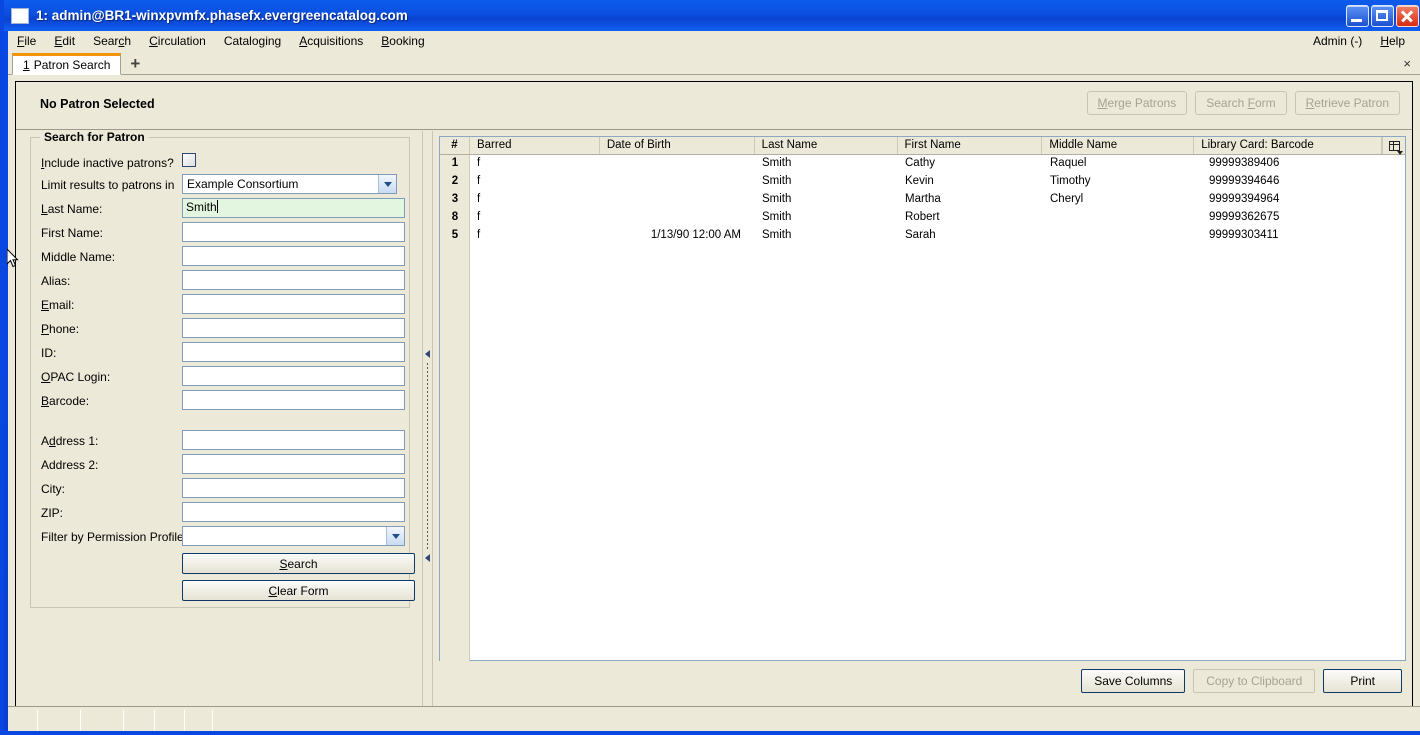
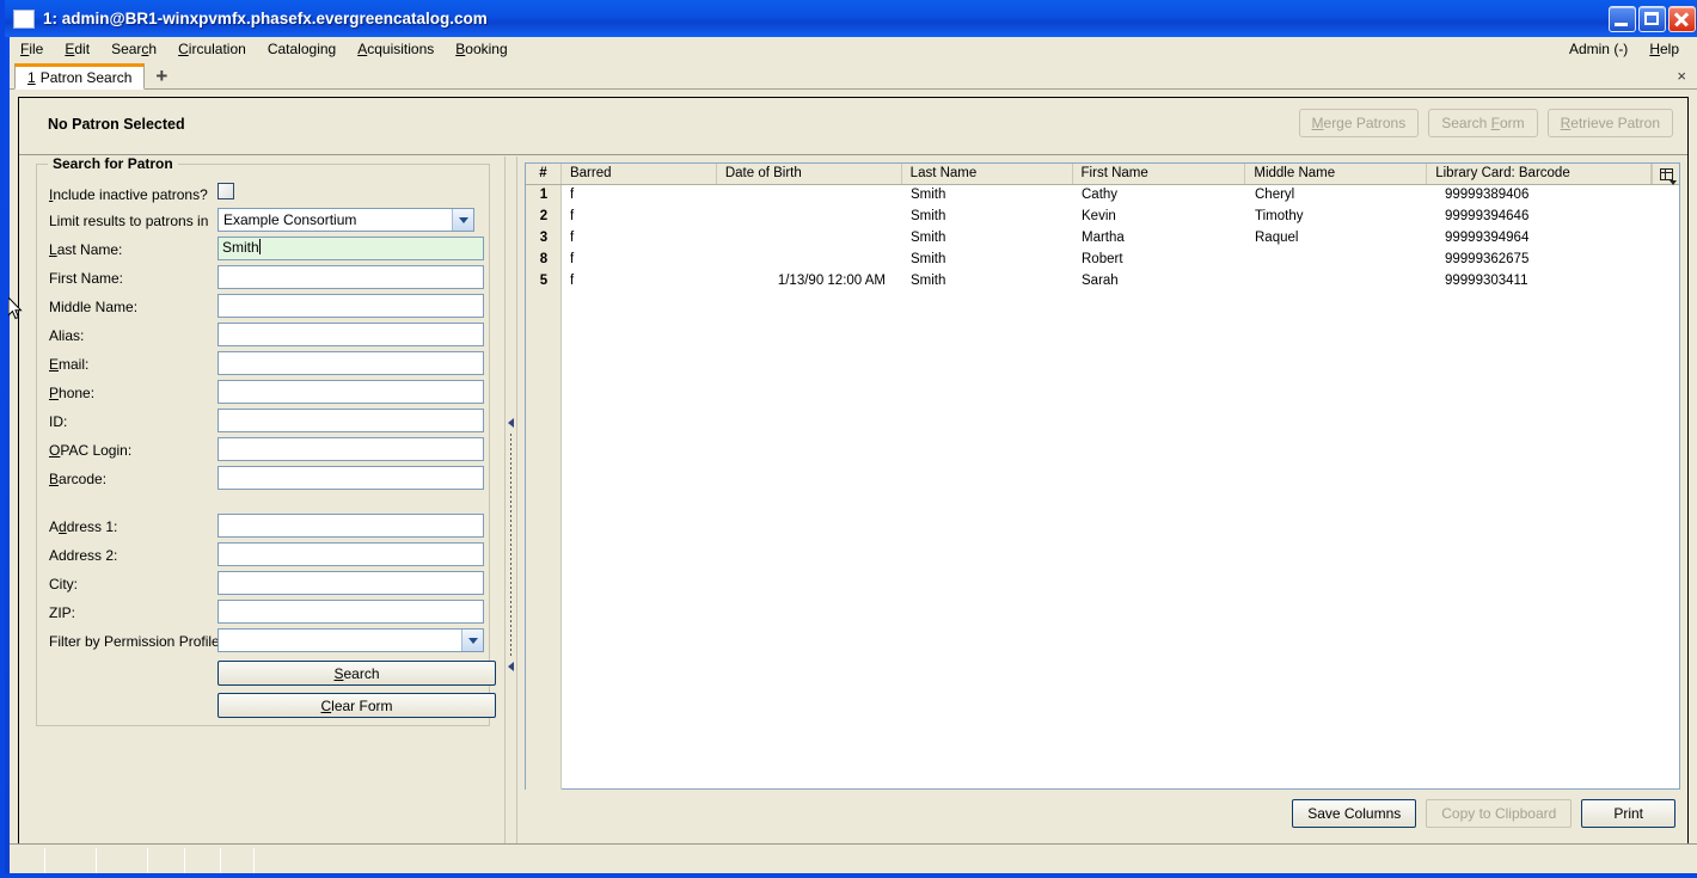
  1: admin@BR1-winxpvmfx.phasefx.evergreencatalog.com
  File
  Edit
  Search
  Circulation
  Cataloging
  Acquisitions
  Booking
  Admin (-)
  Help
  1
  Patron Search
  +
  ×
  No Patron Selected
  Merge Patrons
  Search Form
  Retrieve Patron
  Search for Patron
  Include inactive patrons?
  Limit results to patrons in
  Example Consortium
  Last Name:
  Smith
  First Name:
  Middle Name:
  Alias:
  Email:
  Phone:
  ID:
  OPAC Login:
  Barcode:
  Address 1:
  Address 2:
  City:
  ZIP:
  Filter by Permission Profile
  Search
  Clear Form
  #
  Barred
  Date of Birth
  Last Name
  First Name
  Middle Name
  Library Card: Barcode
  1
  f
  Smith
  Cathy
- Raquel
+ Cheryl
  99999389406
  2
  f
  Smith
  Kevin
  Timothy
  99999394646
  3
  f
  Smith
  Martha
- Cheryl
+ Raquel
  99999394964
  8
  f
  Smith
  Robert
  99999362675
  5
  f
  1/13/90 12:00 AM
  Smith
  Sarah
  99999303411
  Save Columns
  Copy to Clipboard
  Print
